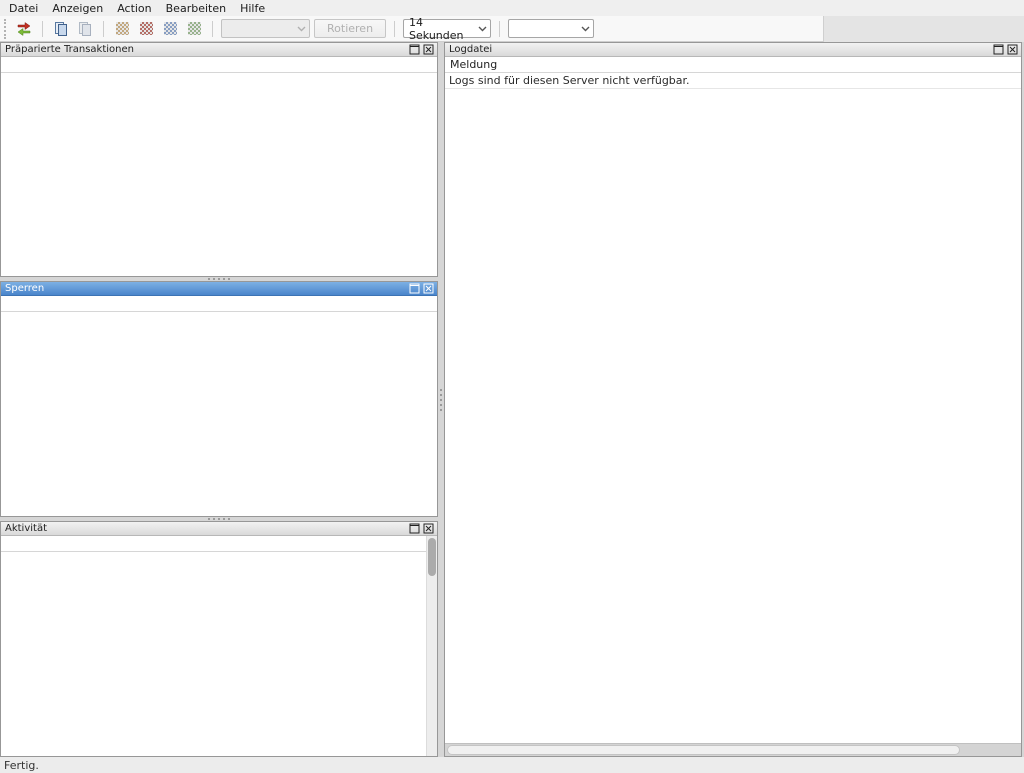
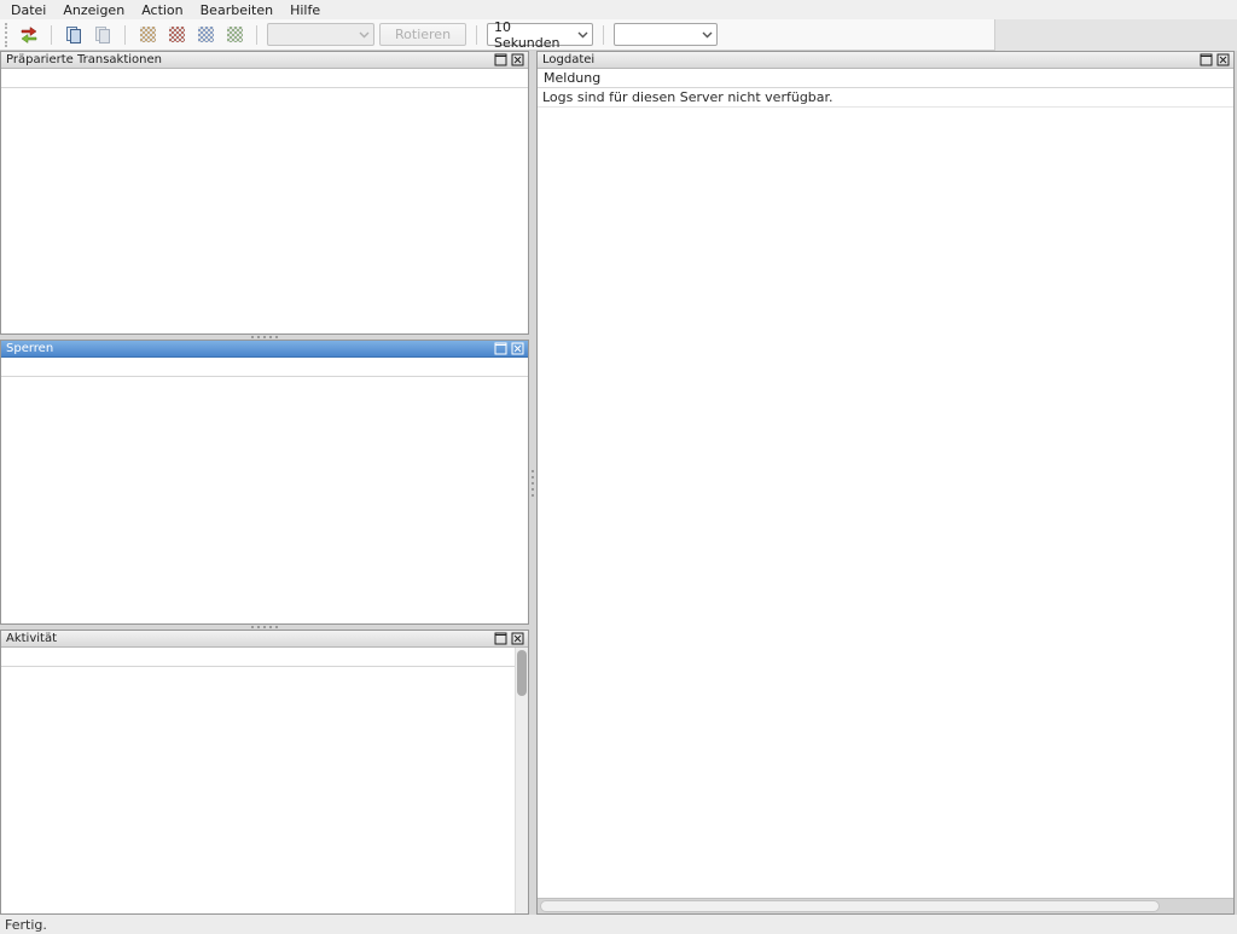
  Datei
  Anzeigen
  Action
  Bearbeiten
  Hilfe
  Rotieren
- 14 Sekunden
+ 10 Sekunden
  Präparierte Transaktionen
  Sperren
  Aktivität
  Logdatei
  Meldung
  Logs sind für diesen Server nicht verfügbar.
  Fertig.
